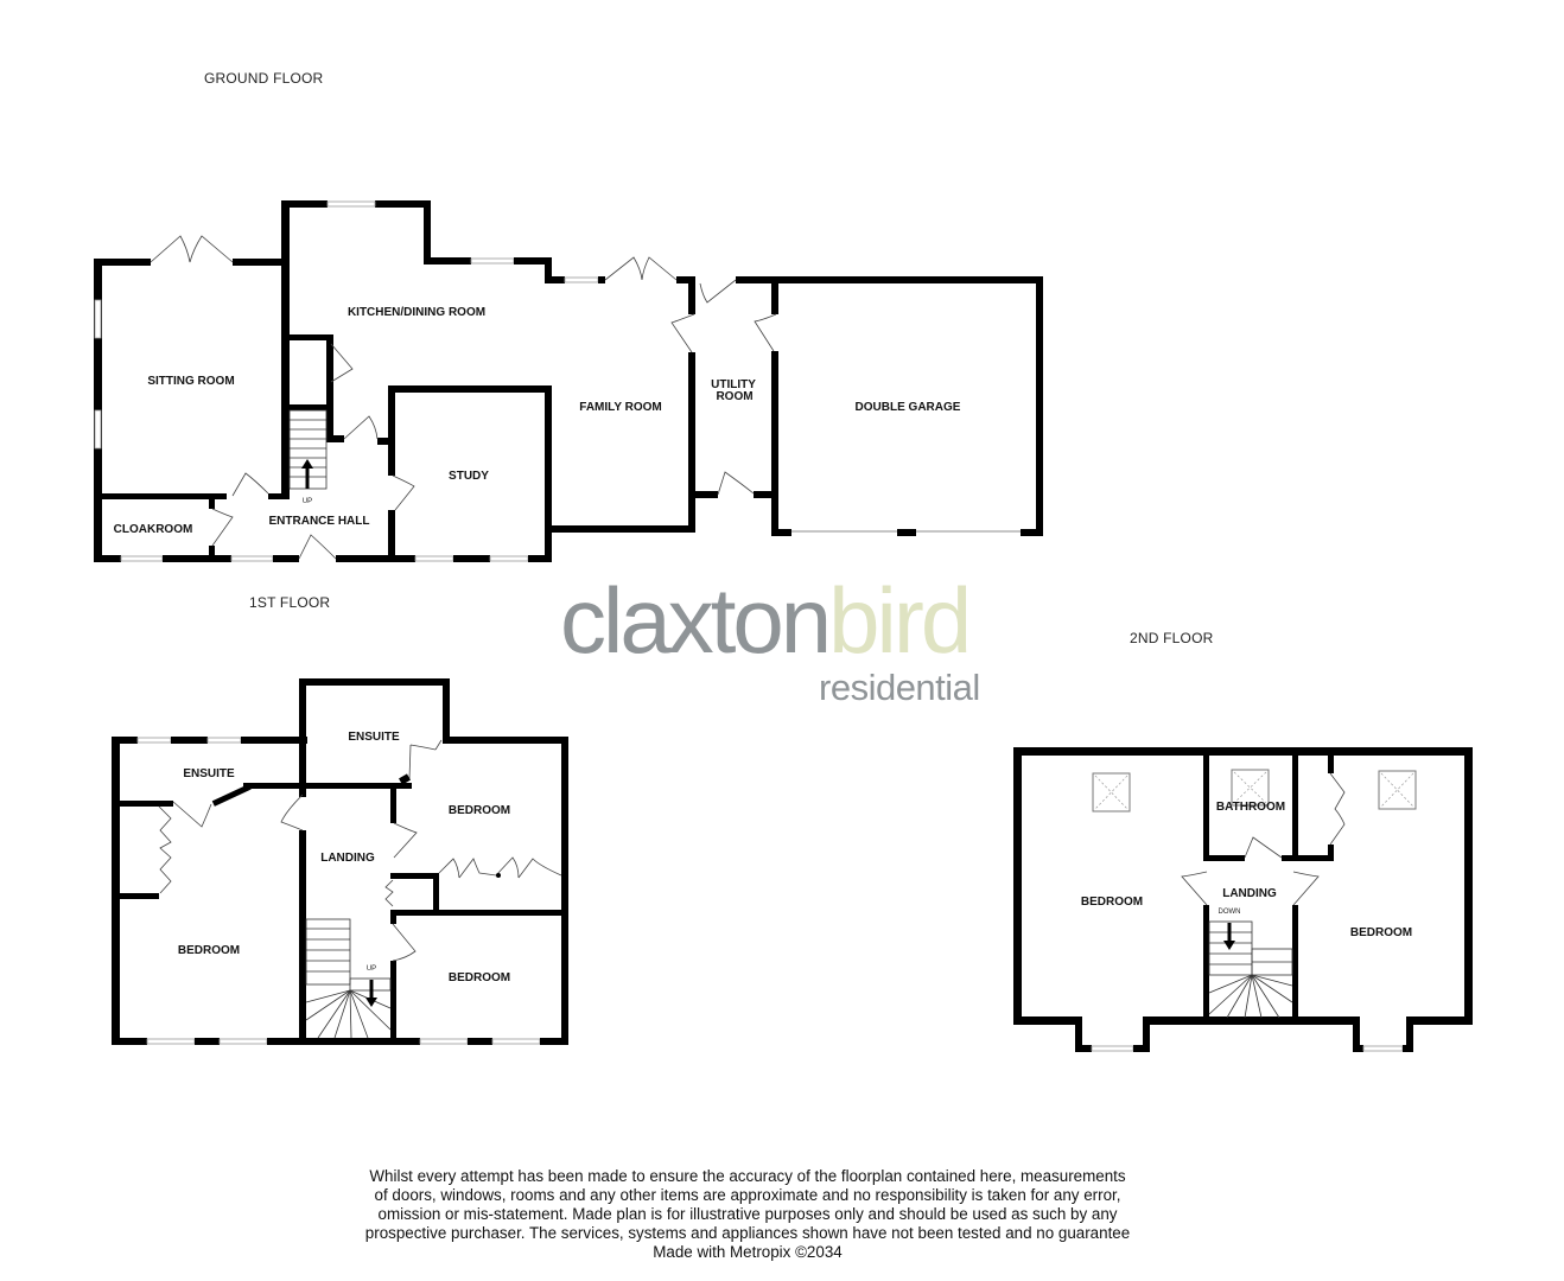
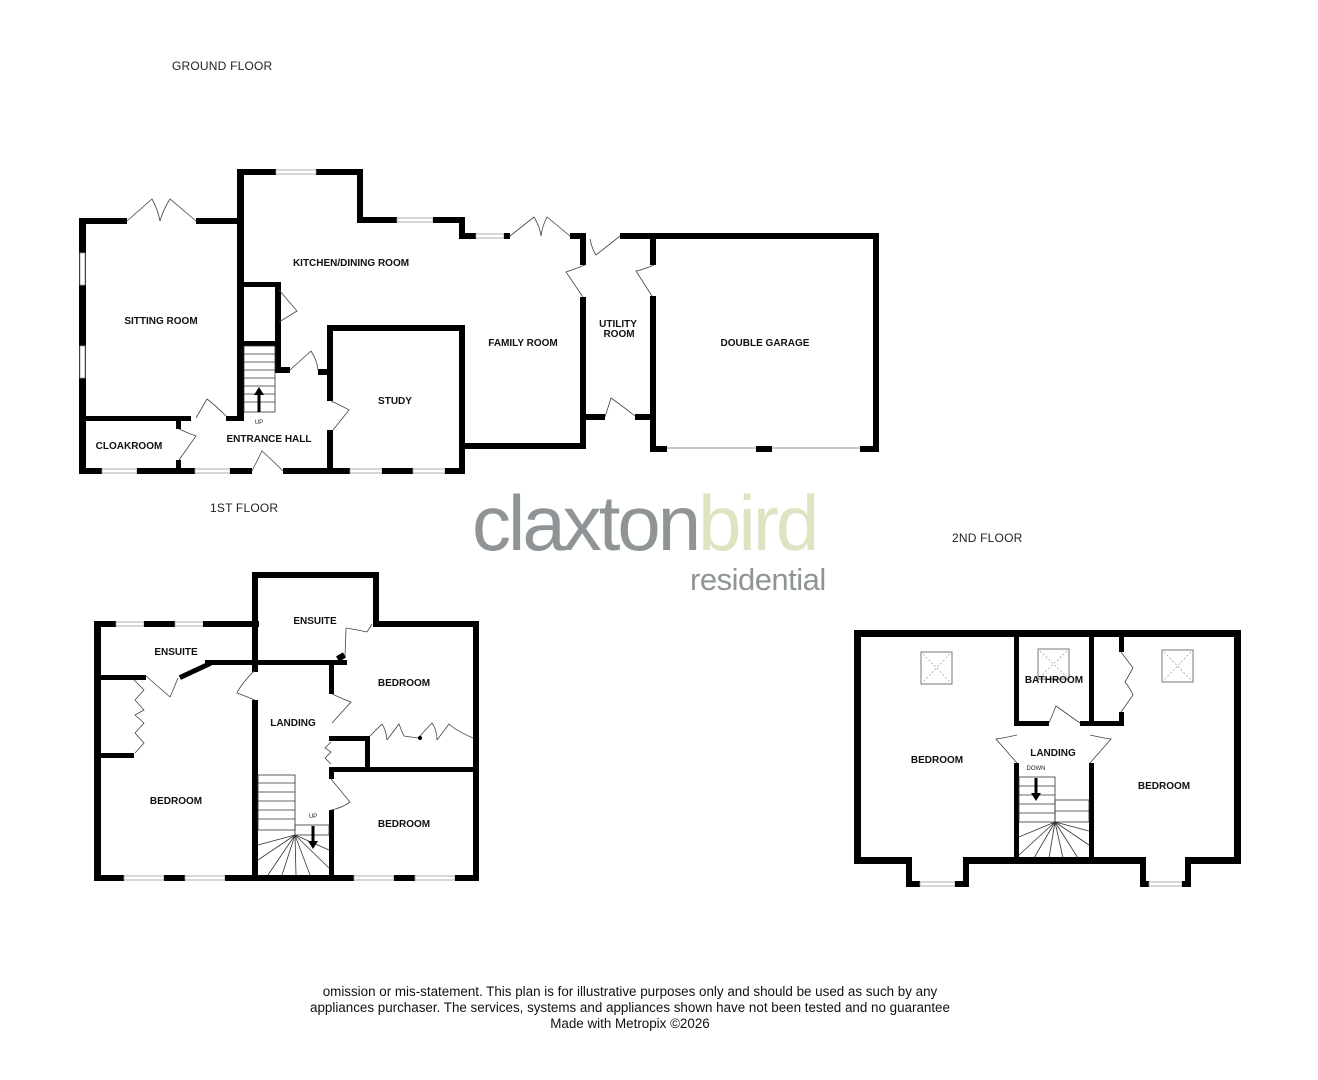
  GROUND FLOOR
  1ST FLOOR
  2ND FLOOR
  SITTING ROOM
  KITCHEN/DINING ROOM
  FAMILY ROOM
  UTILITY
  ROOM
  DOUBLE GARAGE
  STUDY
  ENTRANCE HALL
  CLOAKROOM
  ENSUITE
  ENSUITE
  BEDROOM
  LANDING
  BEDROOM
  BEDROOM
  BEDROOM
  BATHROOM
  LANDING
  BEDROOM
  claxtonbird
  residential
- Whilst every attempt has been made to ensure the accuracy of the floorplan contained here, measurements
- of doors, windows, rooms and any other items are approximate and no responsibility is taken for any error,
- omission or mis-statement. Made plan is for illustrative purposes only and should be used as such by any
+ omission or mis-statement. This plan is for illustrative purposes only and should be used as such by any
- prospective purchaser. The services, systems and appliances shown have not been tested and no guarantee
+ appliances purchaser. The services, systems and appliances shown have not been tested and no guarantee
- Made with Metropix ©2034
+ Made with Metropix ©2026
